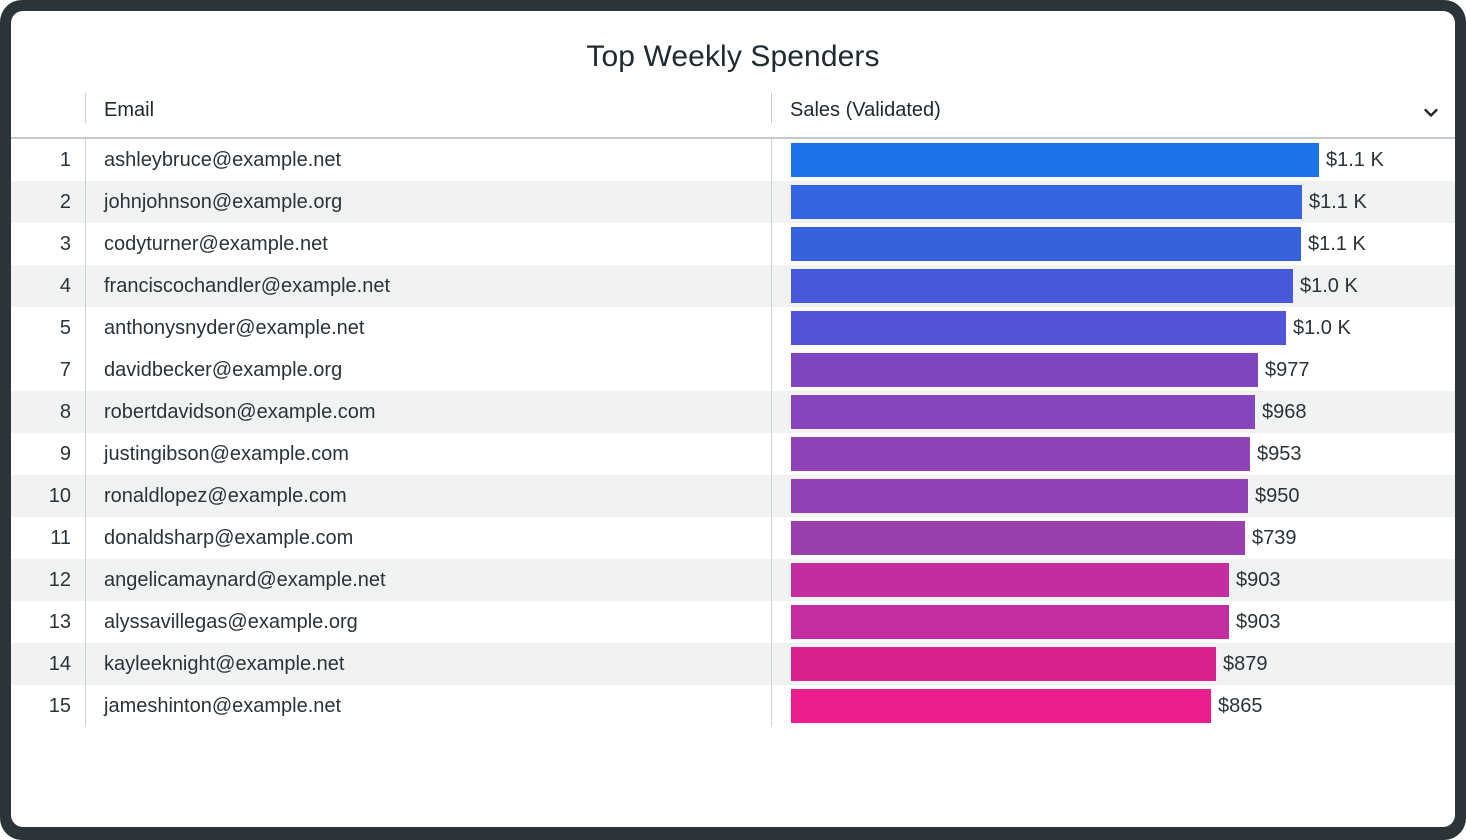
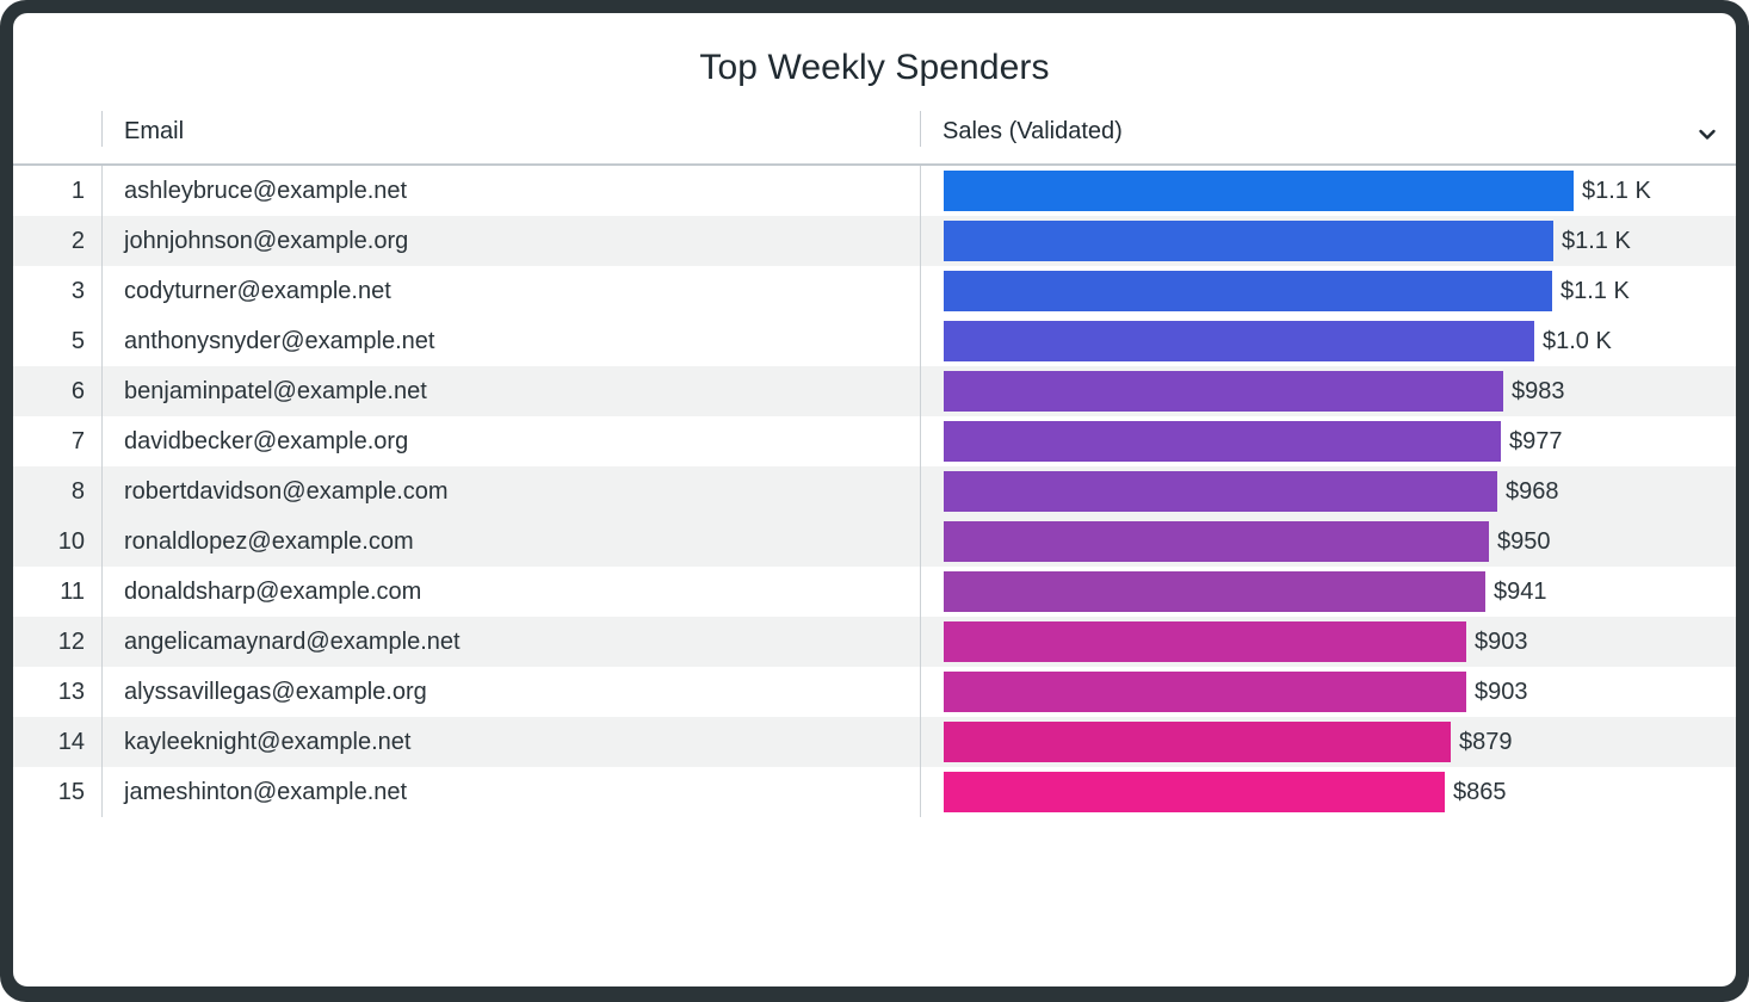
  Top Weekly Spenders
  	Email	Sales (Validated)
  1	ashleybruce@example.net	$1.1 K
  2	johnjohnson@example.org	$1.1 K
  3	codyturner@example.net	$1.1 K
- 4	franciscochandler@example.net	$1.0 K
  5	anthonysnyder@example.net	$1.0 K
+ 6	benjaminpatel@example.net	$983
  7	davidbecker@example.org	$977
  8	robertdavidson@example.com	$968
- 9	justingibson@example.com	$953
  10	ronaldlopez@example.com	$950
- 11	donaldsharp@example.com	$739
+ 11	donaldsharp@example.com	$941
  12	angelicamaynard@example.net	$903
  13	alyssavillegas@example.org	$903
  14	kayleeknight@example.net	$879
  15	jameshinton@example.net	$865
